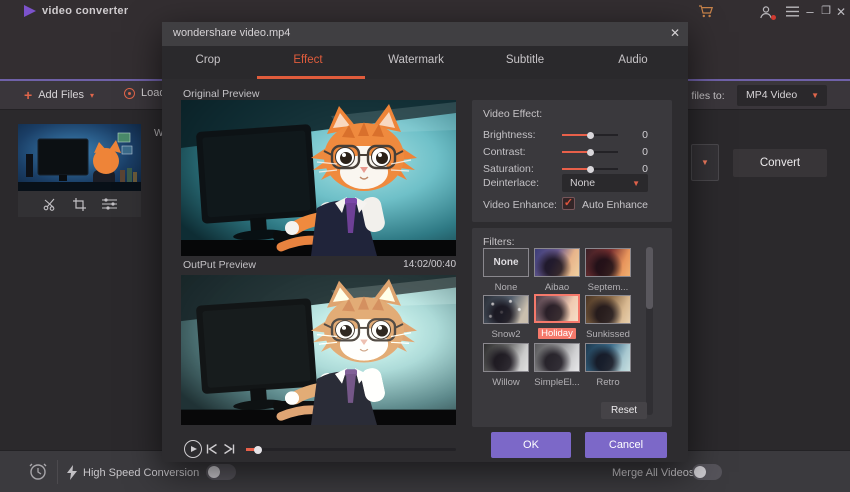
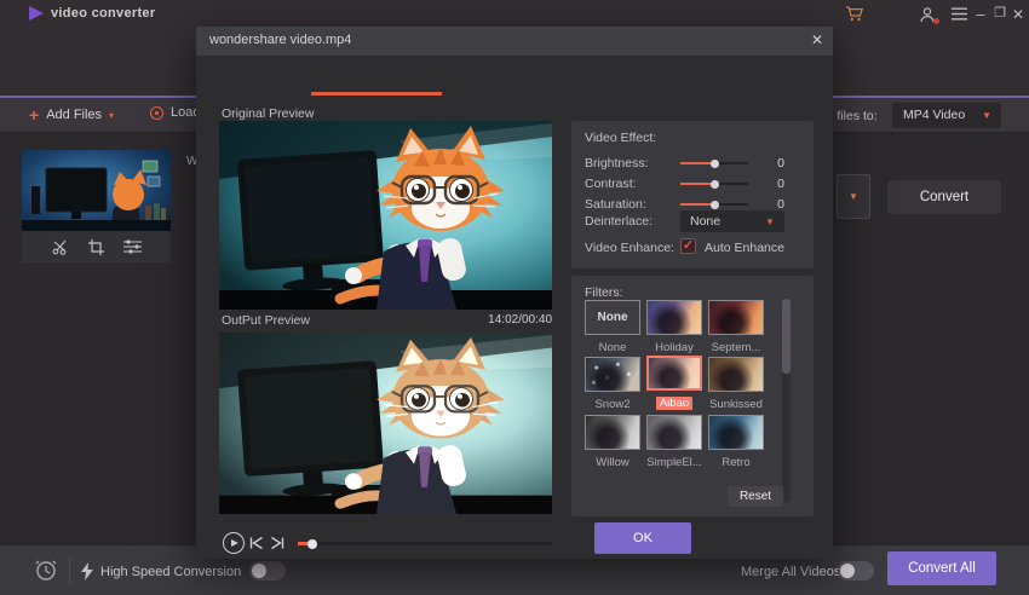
  video converter
  –
  ❐
  ✕
  +
  Add Files
  ▾
  Loa
  files to:
  MP4 Video
  ▼
  W
  ▼
  Convert
  High Speed Conversion
  Merge All Video
+ Convert All
  wondershare video.mp4
  ✕
- Crop
- Effect
- Watermark
- Subtitle
- Audio
  Original Preview
  OutPut Preview
  14:02/00:40
  Video Effect:
  Brightness:
  0
  Contrast:
  0
  Saturation:
  0
  Deinterlace:
  None
  ▼
  Video Enhance:
  ✓
  Auto Enhance
  Filters:
  None
  None
- Aibao
+ Holiday
  Septem...
  Snow2
- Holiday
+ Aibao
  Sunkissed
  Willow
  SimpleEl...
  Retro
  Reset
  OK
- Cancel
